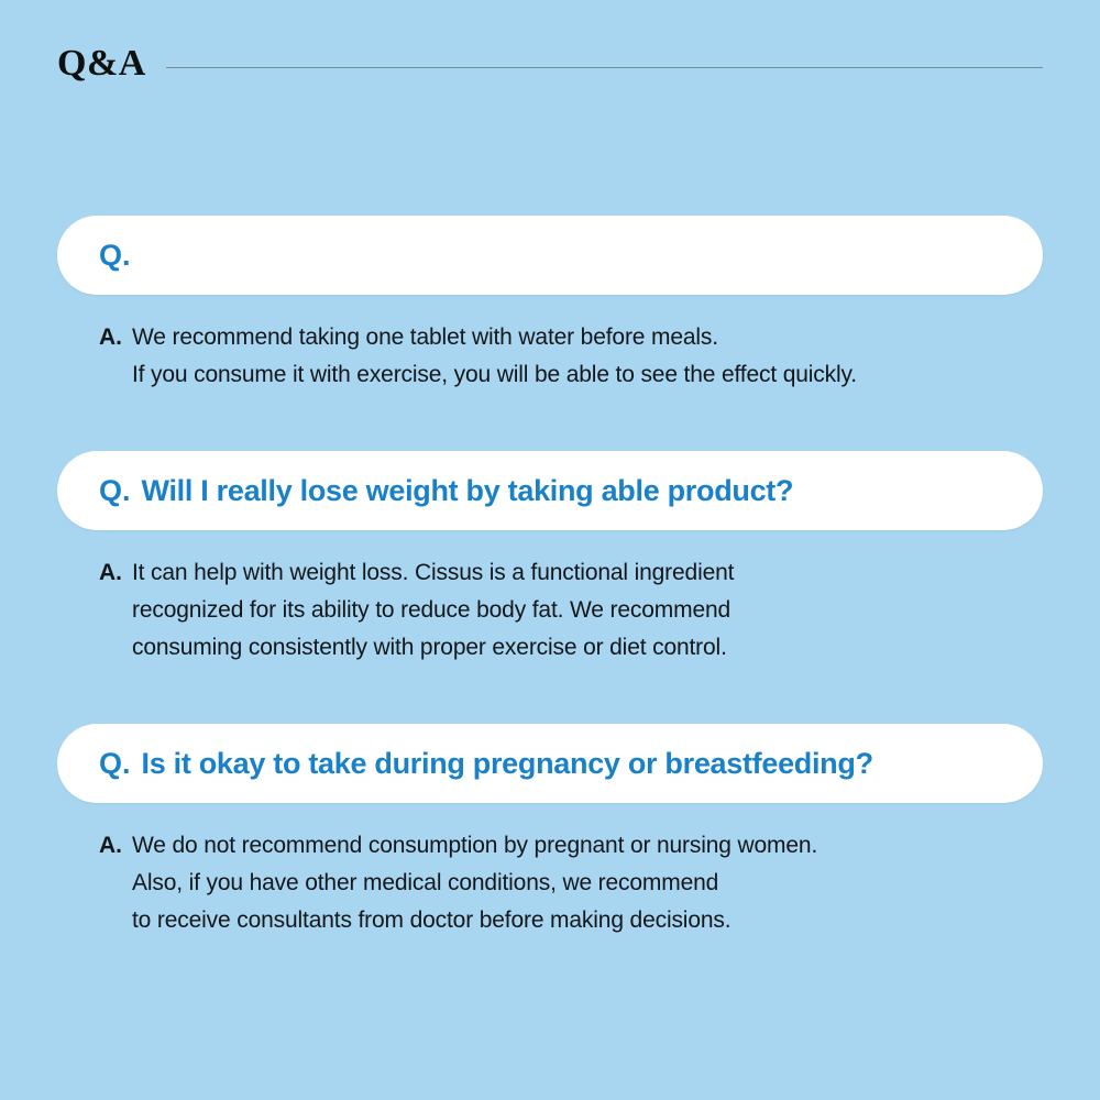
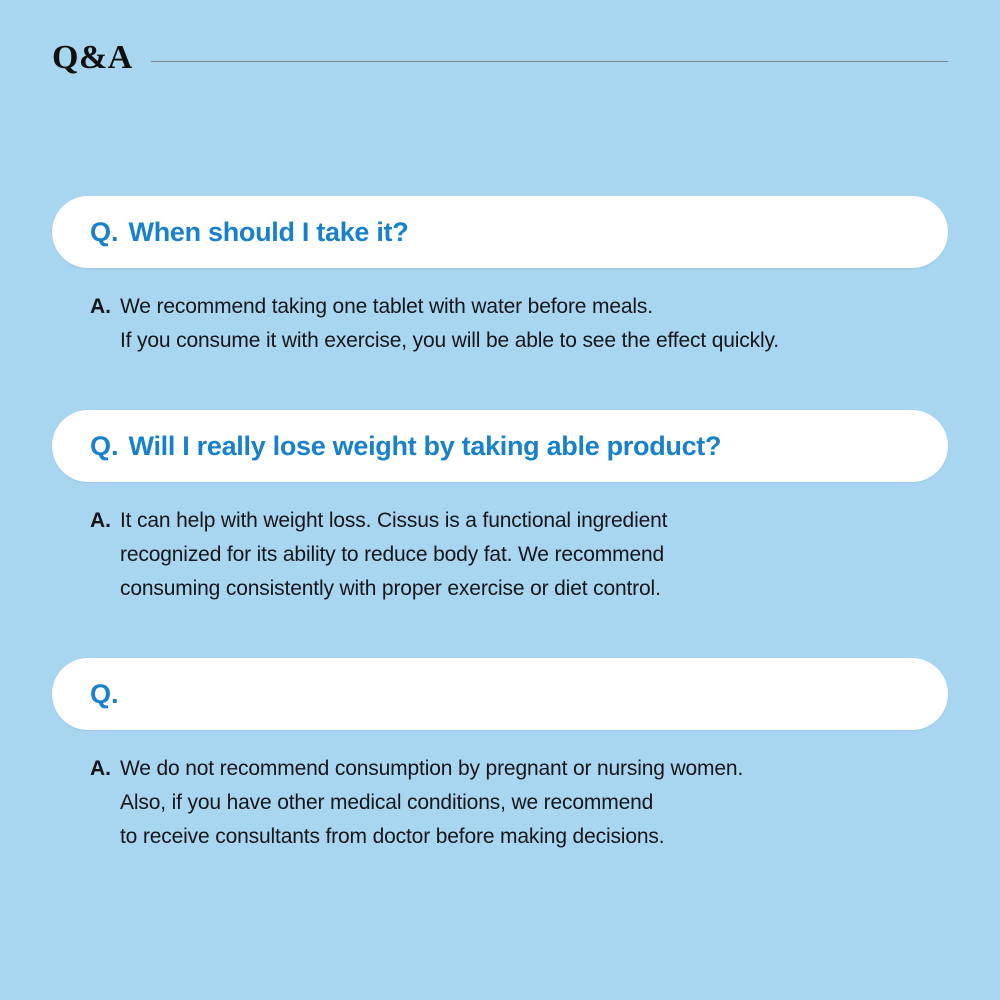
  Q&A
  Q.
+ When should I take it?
  A.
  We recommend taking one tablet with water before meals.
  If you consume it with exercise, you will be able to see the effect quickly.
  Q.
  Will I really lose weight by taking able product?
  A.
  It can help with weight loss. Cissus is a functional ingredient
  recognized for its ability to reduce body fat. We recommend
  consuming consistently with proper exercise or diet control.
  Q.
- Is it okay to take during pregnancy or breastfeeding?
  A.
  We do not recommend consumption by pregnant or nursing women.
  Also, if you have other medical conditions, we recommend
  to receive consultants from doctor before making decisions.
